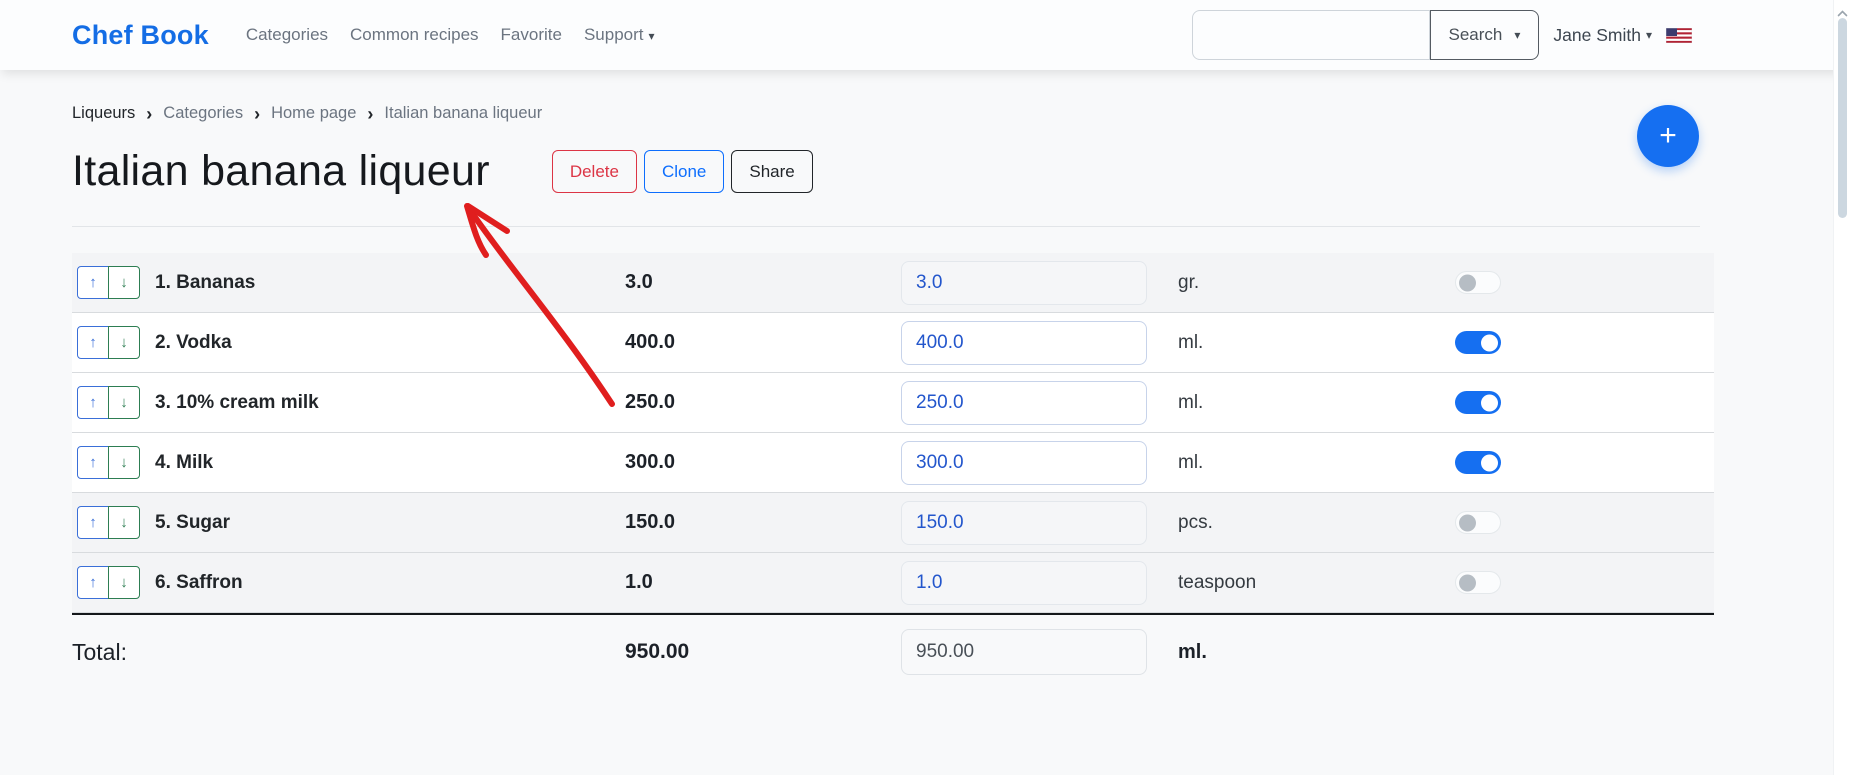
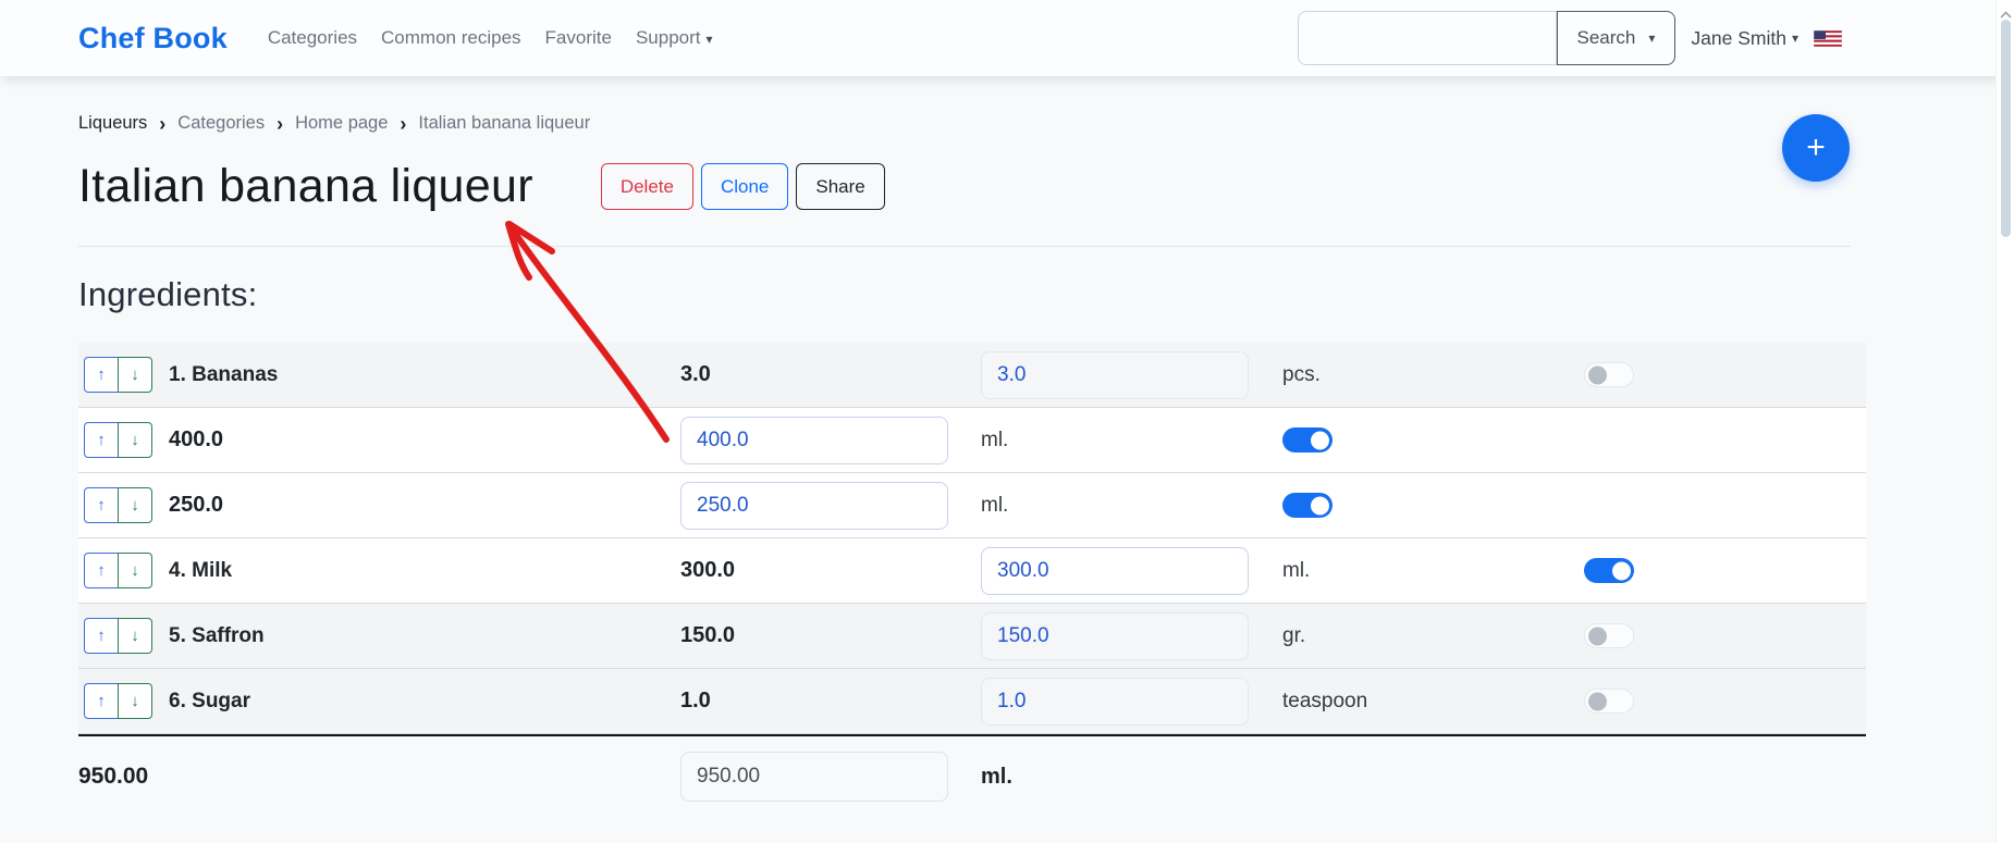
  Chef Book
  Categories
  Common recipes
  Favorite
  Support ▾
  Search
  ▾
  Jane Smith
  ▾
  Liqueurs
  ›
  Categories
  ›
  Home page
  ›
  Italian banana liqueur
  Italian banana liqueur
  Delete
  Clone
  Share
+ Ingredients:
  ↑
  ↓
  1. Bananas
  3.0
  3.0
- gr.
+ pcs.
  ↑
  ↓
- 2. Vodka
  400.0
  400.0
  ml.
  ↑
  ↓
- 3. 10% cream milk
  250.0
  250.0
  ml.
  ↑
  ↓
  4. Milk
  300.0
  300.0
  ml.
  ↑
  ↓
- 5. Sugar
+ 5. Saffron
  150.0
  150.0
- pcs.
+ gr.
  ↑
  ↓
- 6. Saffron
+ 6. Sugar
  1.0
  1.0
  teaspoon
- Total:
  950.00
  950.00
  ml.
  +
